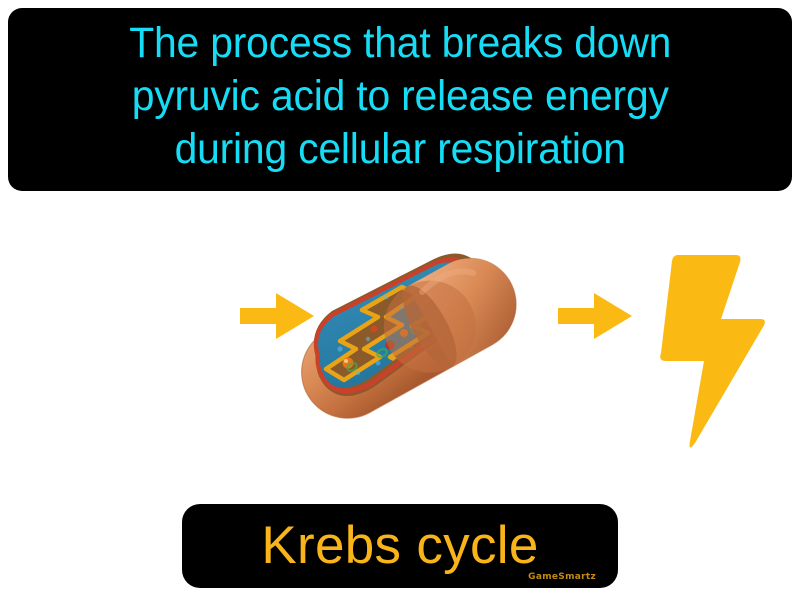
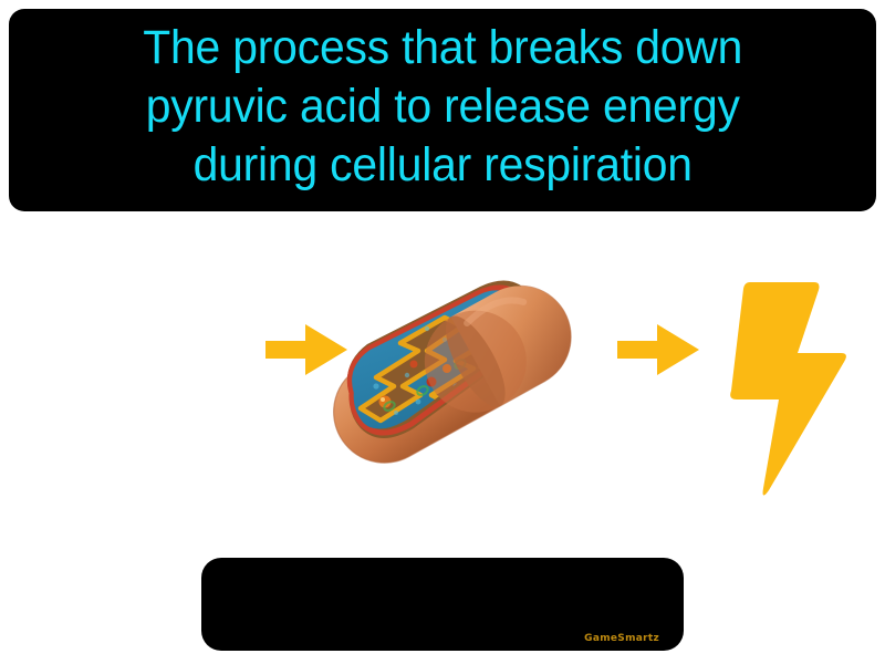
  The process that breaks down
  pyruvic acid to release energy
  during cellular respiration
- Krebs cycle
  GameSmartz
